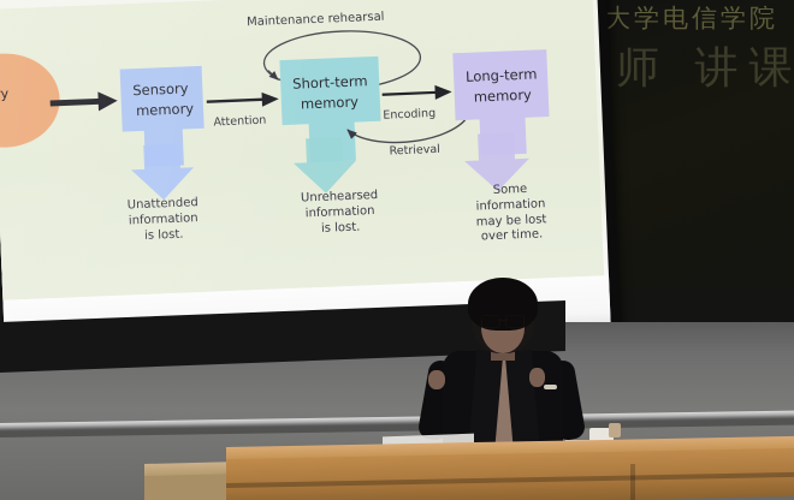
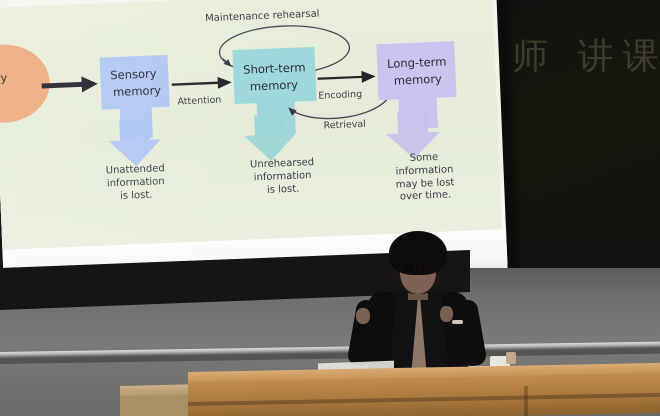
- 大学电信学院
  师 讲课
